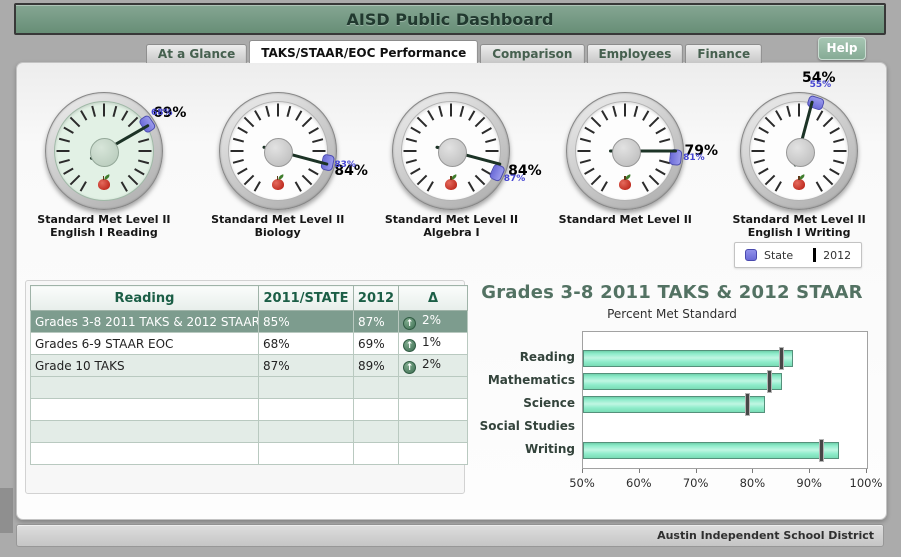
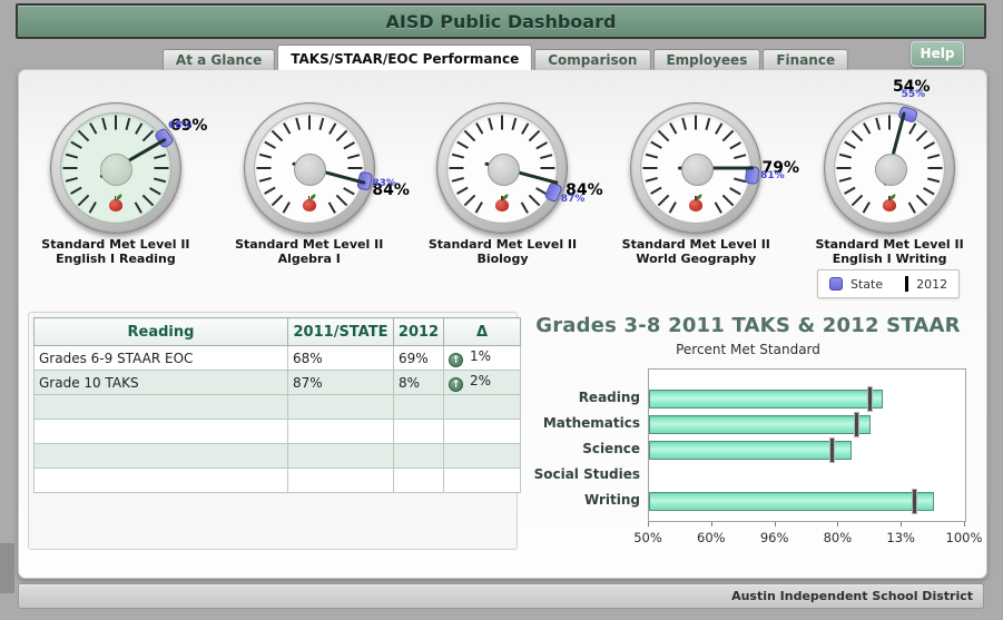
  AISD Public Dashboard
  Help
  At a Glance
  TAKS/STAAR/EOC Performance
  Comparison
  Employees
  Finance
  69%
  68%
  Standard Met Level II
  English I Reading
  84%
  83%
  Standard Met Level II
- Biology
+ Algebra I
  84%
  87%
  Standard Met Level II
- Algebra I
+ Biology
  79%
  81%
  Standard Met Level II
+ World Geography
  54%
  55%
  Standard Met Level II
  English I Writing
  State
  2012
  Reading	2011/STATE	2012	Δ
- Grades 3-8 2011 TAKS & 2012 STAAR	85%	87%	↑ 2%
  Grades 6-9 STAAR EOC	68%	69%	↑ 1%
- Grade 10 TAKS	87%	89%	↑ 2%
+ Grade 10 TAKS	87%	8%	↑ 2%
  Grades 3-8 2011 TAKS & 2012 STAAR
  Percent Met Standard
  Reading
  Mathematics
  Science
  Social Studies
  Writing
  50%
  60%
- 70%
+ 96%
  80%
- 90%
+ 13%
  100%
  Austin Independent School District
